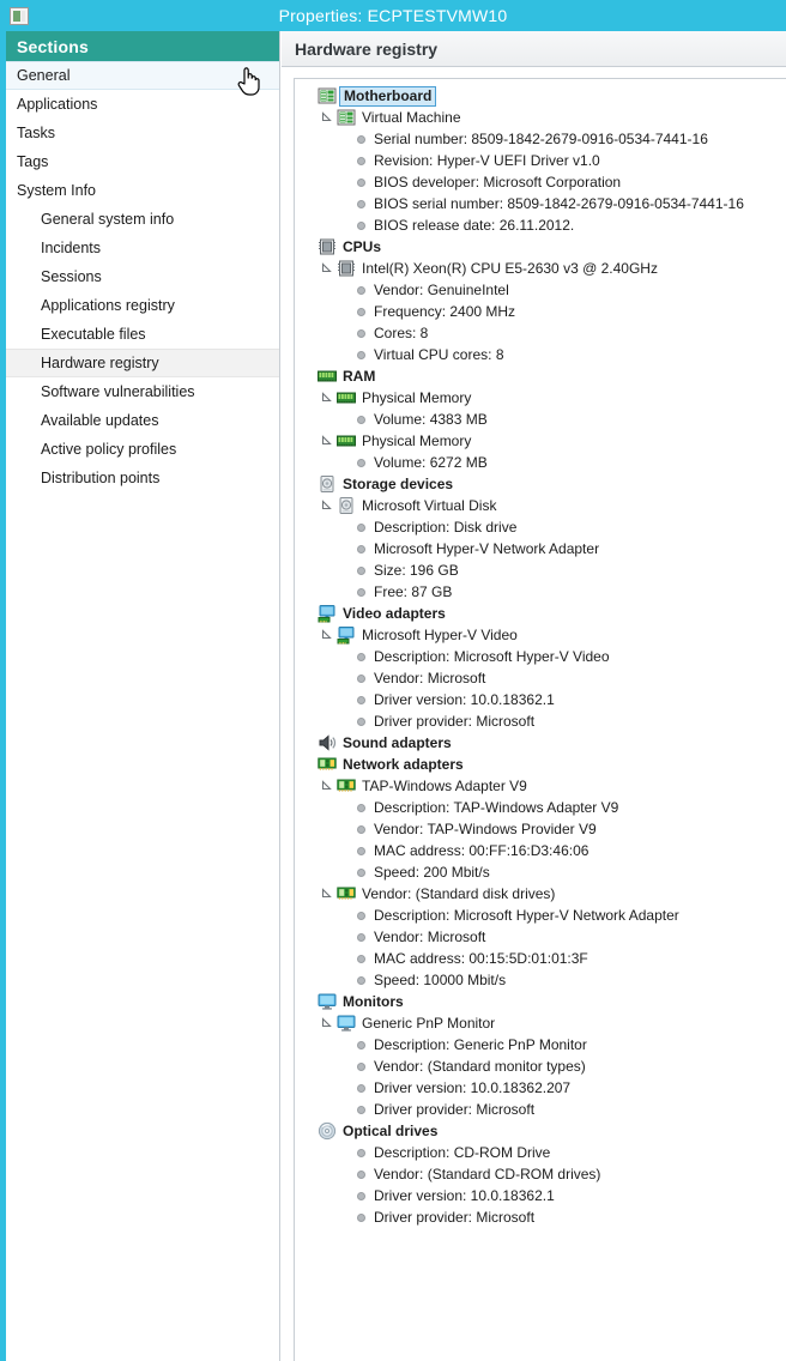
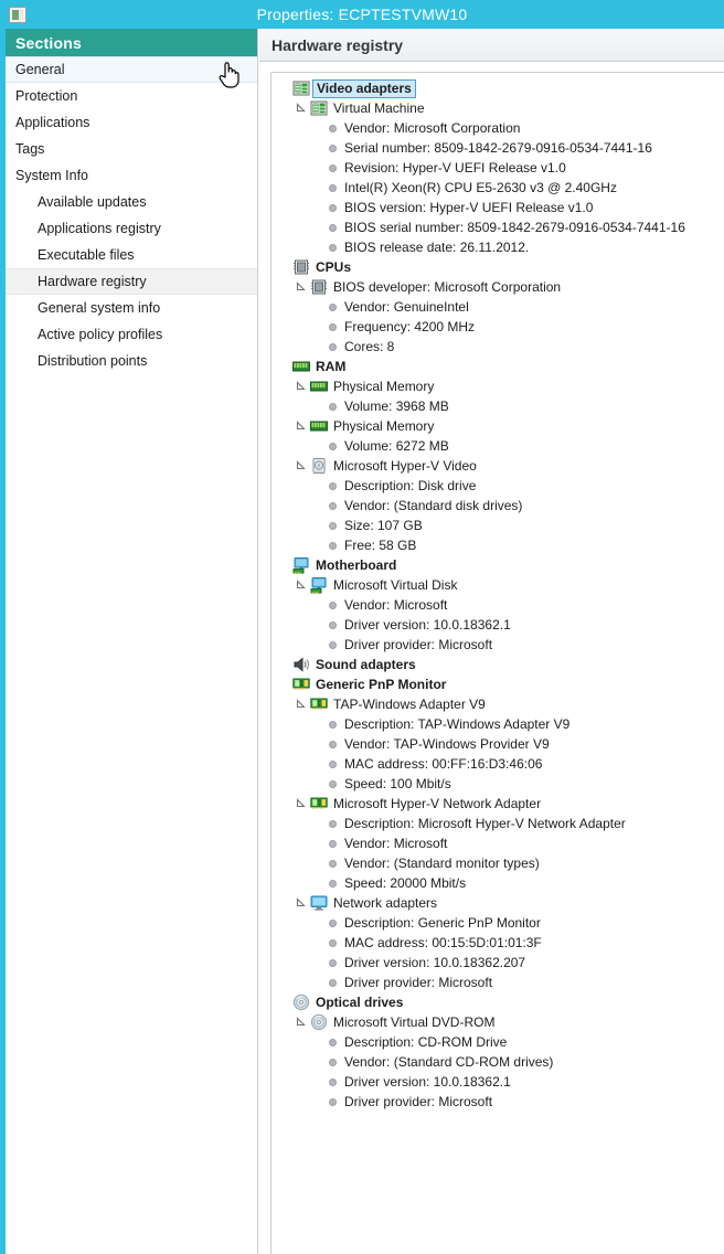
  Properties: ECPTESTVMW10
  Sections
  General
+ Protection
  Applications
- Tasks
  Tags
  System Info
- General system info
+ Available updates
- Incidents
- Sessions
  Applications registry
  Executable files
  Hardware registry
- Software vulnerabilities
- Available updates
+ General system info
  Active policy profiles
  Distribution points
  Hardware registry
- Motherboard
+ Video adapters
  Virtual Machine
+ Vendor: Microsoft Corporation
  Serial number: 8509-1842-2679-0916-0534-7441-16
- Revision: Hyper-V UEFI Driver v1.0
+ Revision: Hyper-V UEFI Release v1.0
- BIOS developer: Microsoft Corporation
+ Intel(R) Xeon(R) CPU E5-2630 v3 @ 2.40GHz
+ BIOS version: Hyper-V UEFI Release v1.0
  BIOS serial number: 8509-1842-2679-0916-0534-7441-16
  BIOS release date: 26.11.2012.
  CPUs
- Intel(R) Xeon(R) CPU E5-2630 v3 @ 2.40GHz
+ BIOS developer: Microsoft Corporation
  Vendor: GenuineIntel
- Frequency: 2400 MHz
+ Frequency: 4200 MHz
  Cores: 8
- Virtual CPU cores: 8
  RAM
  Physical Memory
- Volume: 4383 MB
+ Volume: 3968 MB
  Physical Memory
  Volume: 6272 MB
- Storage devices
- Microsoft Virtual Disk
+ Microsoft Hyper-V Video
  Description: Disk drive
- Microsoft Hyper-V Network Adapter
+ Vendor: (Standard disk drives)
- Size: 196 GB
+ Size: 107 GB
- Free: 87 GB
+ Free: 58 GB
- Video adapters
+ Motherboard
- Microsoft Hyper-V Video
+ Microsoft Virtual Disk
- Description: Microsoft Hyper-V Video
  Vendor: Microsoft
  Driver version: 10.0.18362.1
  Driver provider: Microsoft
  Sound adapters
- Network adapters
+ Generic PnP Monitor
  TAP-Windows Adapter V9
  Description: TAP-Windows Adapter V9
  Vendor: TAP-Windows Provider V9
  MAC address: 00:FF:16:D3:46:06
- Speed: 200 Mbit/s
+ Speed: 100 Mbit/s
- Vendor: (Standard disk drives)
+ Microsoft Hyper-V Network Adapter
  Description: Microsoft Hyper-V Network Adapter
  Vendor: Microsoft
- MAC address: 00:15:5D:01:01:3F
+ Vendor: (Standard monitor types)
- Speed: 10000 Mbit/s
+ Speed: 20000 Mbit/s
- Monitors
- Generic PnP Monitor
+ Network adapters
  Description: Generic PnP Monitor
- Vendor: (Standard monitor types)
+ MAC address: 00:15:5D:01:01:3F
  Driver version: 10.0.18362.207
  Driver provider: Microsoft
  Optical drives
+ Microsoft Virtual DVD-ROM
  Description: CD-ROM Drive
  Vendor: (Standard CD-ROM drives)
  Driver version: 10.0.18362.1
  Driver provider: Microsoft
